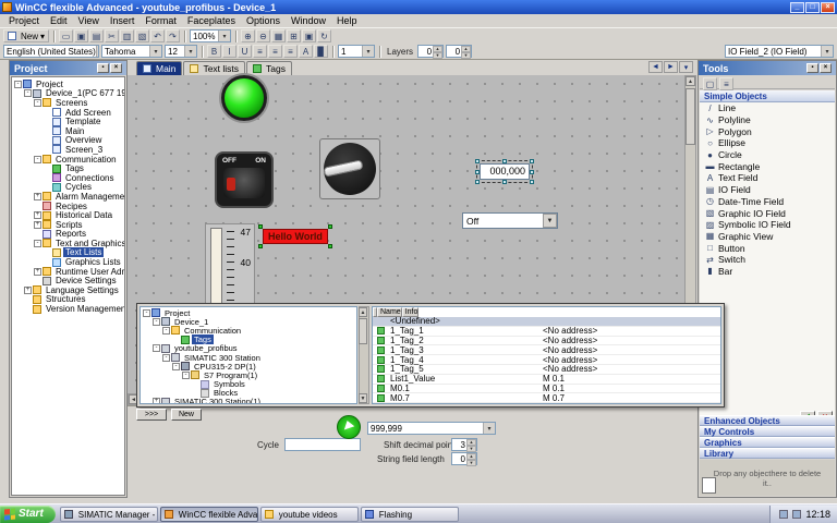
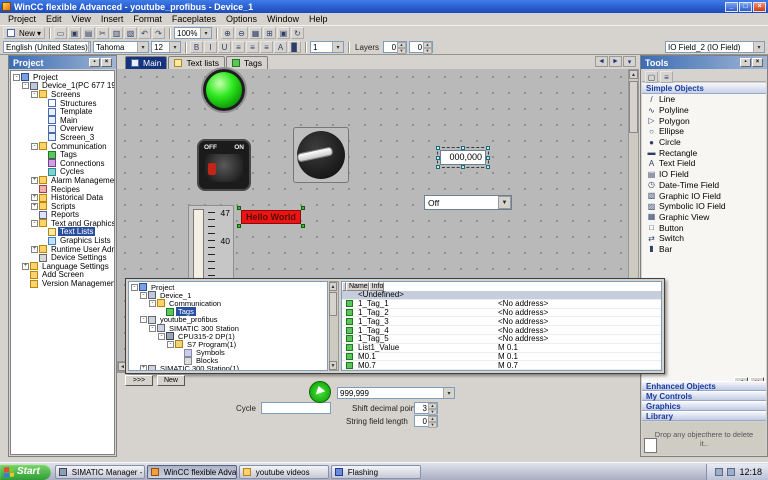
  WinCC flexible Advanced - youtube_profibus - Device_1
  Project
  Edit
  View
  Insert
  Format
  Faceplates
  Options
  Window
  Help
  New
  ▾
  ▭
  ▣
  ▤
  ✂
  ▥
  ▧
  ↶
  ↷
  100%
  ⊕
  ⊖
  ▦
  ⊞
  ▣
  ↻
  English (United States)
  Tahoma
  12
  B
  I
  U
  ≡
  ≡
  ≡
  A
  ▉
  1
  Layers
  0
  0
  IO Field_2 (IO Field)
  Project
  Project
  Screens
- Add Screen
+ Structures
  Template
  Main
  Overview
  Screen_3
  Communication
  Tags
  Connections
  Cycles
  Alarm Manageme
  Recipes
  Historical Data
  Scripts
  Reports
  Text and Graphics
  Text Lists
  Graphics Lists
  Device Settings
  Language Settings
- Structures
+ Add Screen
  Version Managemen
  Main
  Text lists
  Tags
  000,000
  Off
  Hello World
  47
  40
  999,999
  Cycle
  Shift decimal poin
  3
  String field length
  0
  Tools
  ▢
  ≡
  Simple Objects
  /
  Line
  ∿
  Polyline
  ▷
  Polygon
  ○
  Ellipse
  ●
  Circle
  ▬
  Rectangle
  A
  Text Field
  ▤
  IO Field
  ◷
  Date-Time Field
  ▧
  Graphic IO Field
  ▨
  Symbolic IO Field
  ▦
  Graphic View
  □
  Button
  ⇄
  Switch
  ▮
  Bar
  Enhanced Objects
  My Controls
  Graphics
  Library
  Drop any objecthere to delete it..
  Project
  Device_1
  Communication
  Tags
  youtube_profibus
  SIMATIC 300 Station
  CPU315-2 DP(1)
  S7 Program(1)
  Symbols
  Blocks
  SIMATIC 300 Station(1)
  <Undefined>
  1_Tag_1
  <No address>
  1_Tag_2
  <No address>
  1_Tag_3
  <No address>
  1_Tag_4
  <No address>
  1_Tag_5
  <No address>
  List1_Value
  M 0.1
  M0.1
  M 0.1
  M0.7
  M 0.7
  Start
  SIMATIC Manager -
  WinCC flexible Adva
  youtube videos
  Flashing
  12:18
